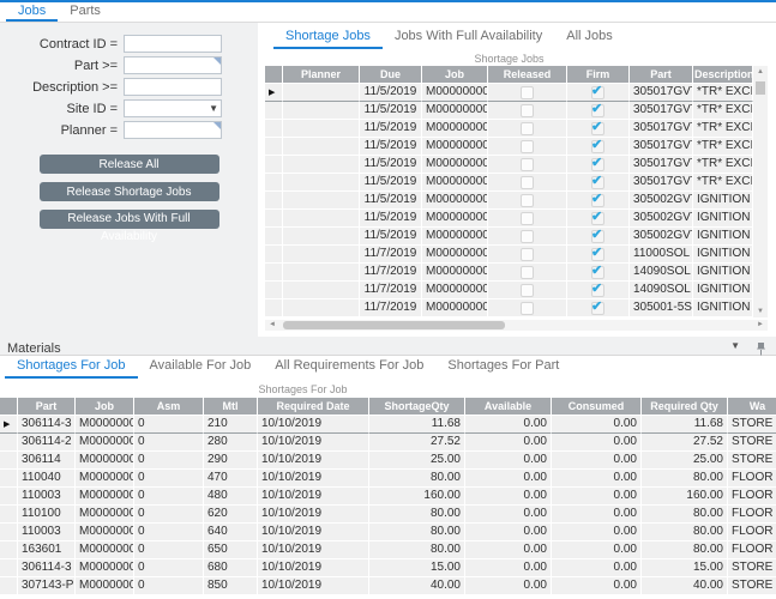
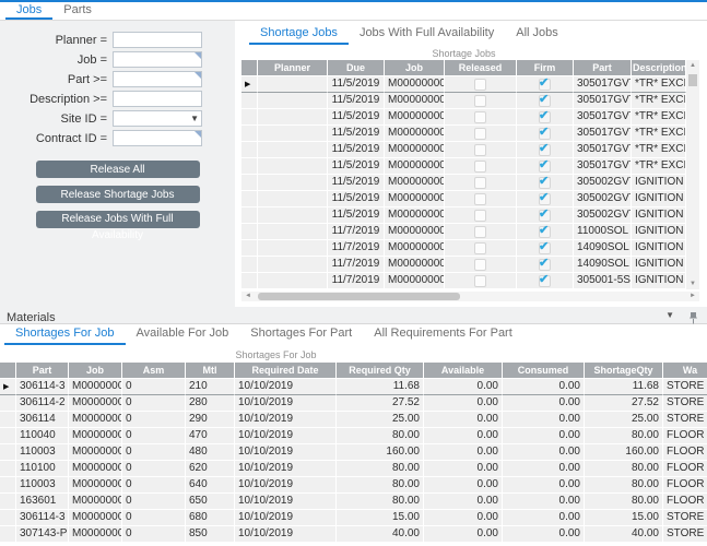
  Jobs
  Parts
- Contract ID =
+ Planner =
+ Job =
  Part >=
  Description >=
  Site ID =
  ▼
- Planner =
+ Contract ID =
  Release All
  Release Shortage Jobs
  Shortage Jobs
  Jobs With Full Availability
  All Jobs
  Shortage Jobs
  Planner
  Due
  Job
  Released
  Firm
  Part
  Description
  11/5/2019
  M00000000
  ✔
  305017GV
  *TR* EXCI
  11/5/2019
  M00000000
  ✔
  305017GV
  *TR* EXCI
  11/5/2019
  M00000000
  ✔
  305017GV
  *TR* EXCI
  11/5/2019
  M00000000
  ✔
  305017GV
  *TR* EXCI
  11/5/2019
  M00000000
  ✔
  305017GV
  *TR* EXCI
  11/5/2019
  M00000000
  ✔
  305017GV
  *TR* EXCI
  11/5/2019
  M00000000
  ✔
  305002GV
  IGNITION
  11/5/2019
  M00000000
  ✔
  305002GV
  IGNITION
  11/5/2019
  M00000000
  ✔
  305002GV
  IGNITION
  11/7/2019
  M00000000
  ✔
  11000SOL
  IGNITION
  11/7/2019
  M00000000
  ✔
  14090SOL
  IGNITION
  11/7/2019
  M00000000
  ✔
  14090SOL
  IGNITION
  11/7/2019
  M00000000
  ✔
  305001-5S
  IGNITION
  Materials
  ▼
  Shortages For Job
  Available For Job
- All Requirements For Job
  Shortages For Part
+ All Requirements For Part
  Shortages For Job
  Part
  Job
  Asm
  Mtl
  Required Date
- ShortageQty
+ Required Qty
  Available
  Consumed
- Required Qty
+ ShortageQty
  Wa
  306114-3
  M0000000
  0
  210
  10/10/2019
  11.68
  0.00
  0.00
  11.68
  STORE
  306114-2
  M0000000
  0
  280
  10/10/2019
  27.52
  0.00
  0.00
  27.52
  STORE
  306114
  M0000000
  0
  290
  10/10/2019
  25.00
  0.00
  0.00
  25.00
  STORE
  110040
  M0000000
  0
  470
  10/10/2019
  80.00
  0.00
  0.00
  80.00
  FLOOR
  110003
  M0000000
  0
  480
  10/10/2019
  160.00
  0.00
  0.00
  160.00
  FLOOR
  110100
  M0000000
  0
  620
  10/10/2019
  80.00
  0.00
  0.00
  80.00
  FLOOR
  110003
  M0000000
  0
  640
  10/10/2019
  80.00
  0.00
  0.00
  80.00
  FLOOR
  163601
  M0000000
  0
  650
  10/10/2019
  80.00
  0.00
  0.00
  80.00
  FLOOR
  306114-3
  M0000000
  0
  680
  10/10/2019
  15.00
  0.00
  0.00
  15.00
  STORE
  307143-P
  M0000000
  0
  850
  10/10/2019
  40.00
  0.00
  0.00
  40.00
  STORE
